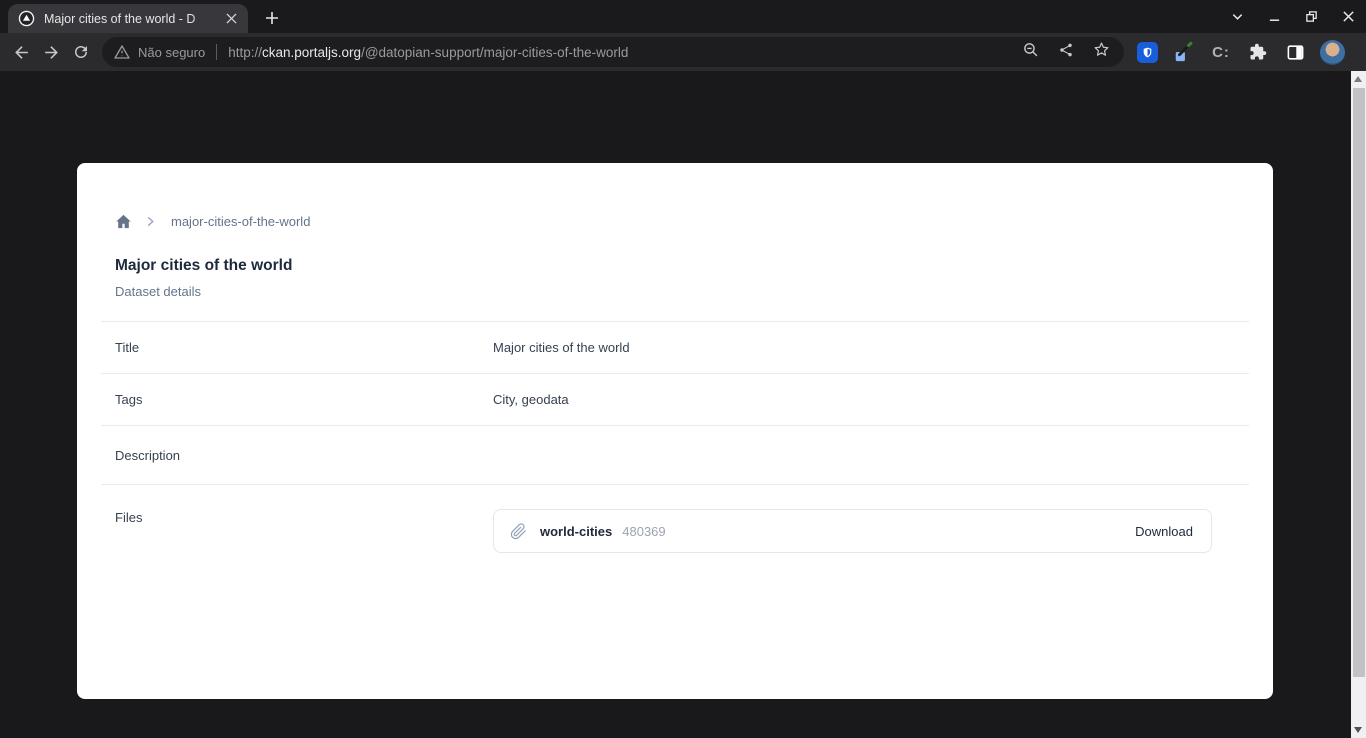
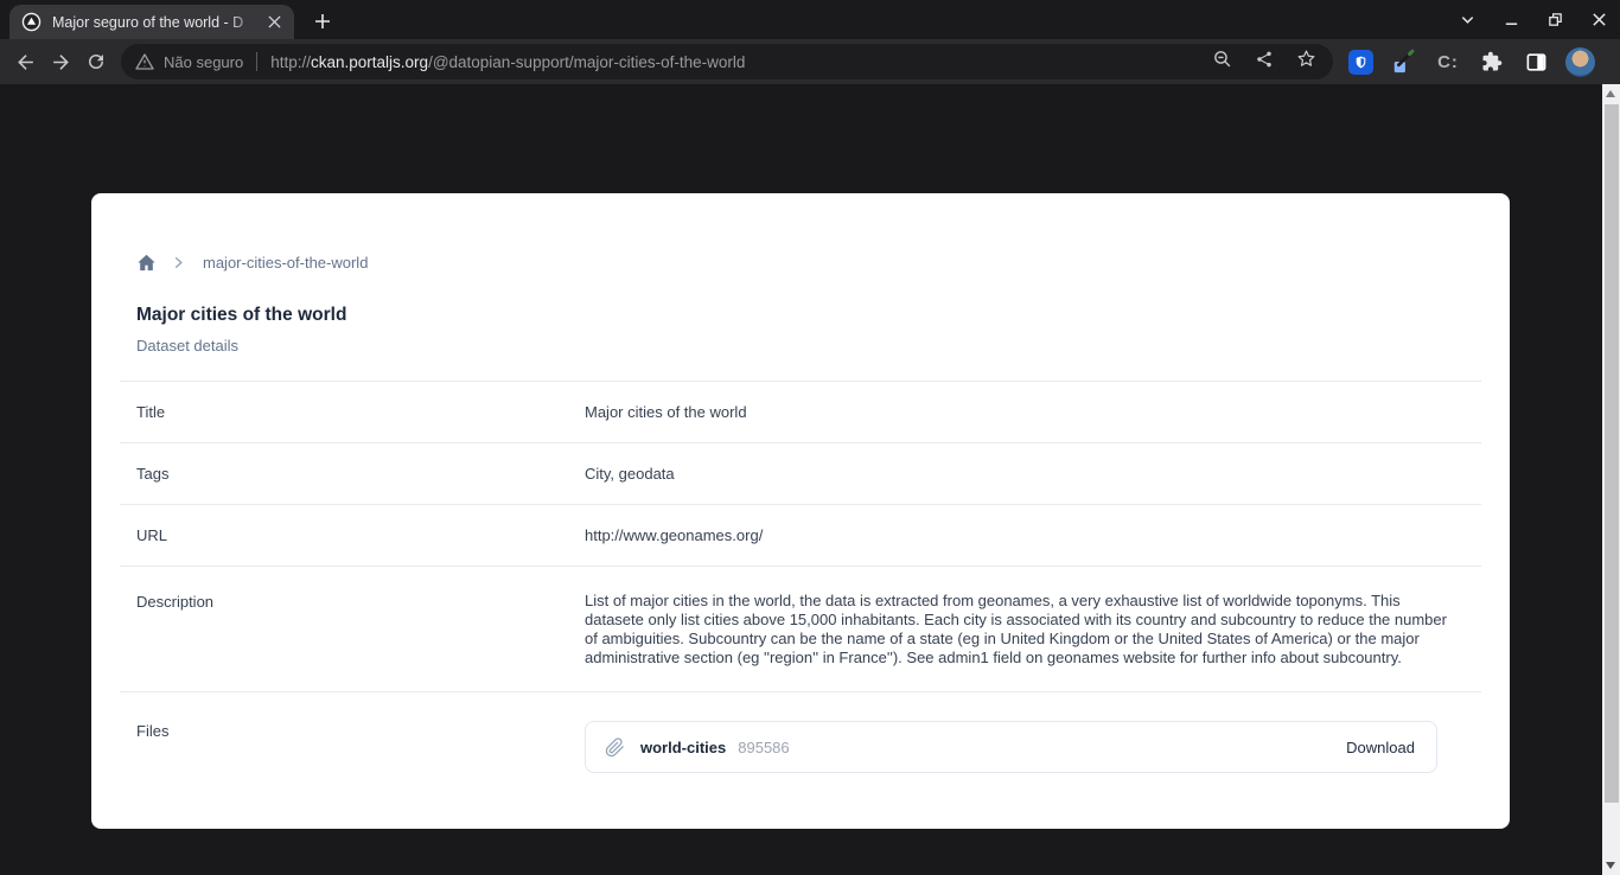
- Major cities of the world - D
+ Major seguro of the world - D
  Não seguro
  http://ckan.portaljs.org/@datopian-support/major-cities-of-the-world
  C:
  major-cities-of-the-world
  Major cities of the world
  Dataset details
  Title
  Major cities of the world
  Tags
  City, geodata
+ URL
+ http://www.geonames.org/
  Description
+ List of major cities in the world, the data is extracted from geonames, a very exhaustive list of worldwide toponyms. This datasete only list cities above 15,000 inhabitants. Each city is associated with its country and subcountry to reduce the number of ambiguities. Subcountry can be the name of a state (eg in United Kingdom or the United States of America) or the major administrative section (eg ''region'' in France''). See admin1 field on geonames website for further info about subcountry.
  Files
  world-cities
- 480369
+ 895586
  Download
